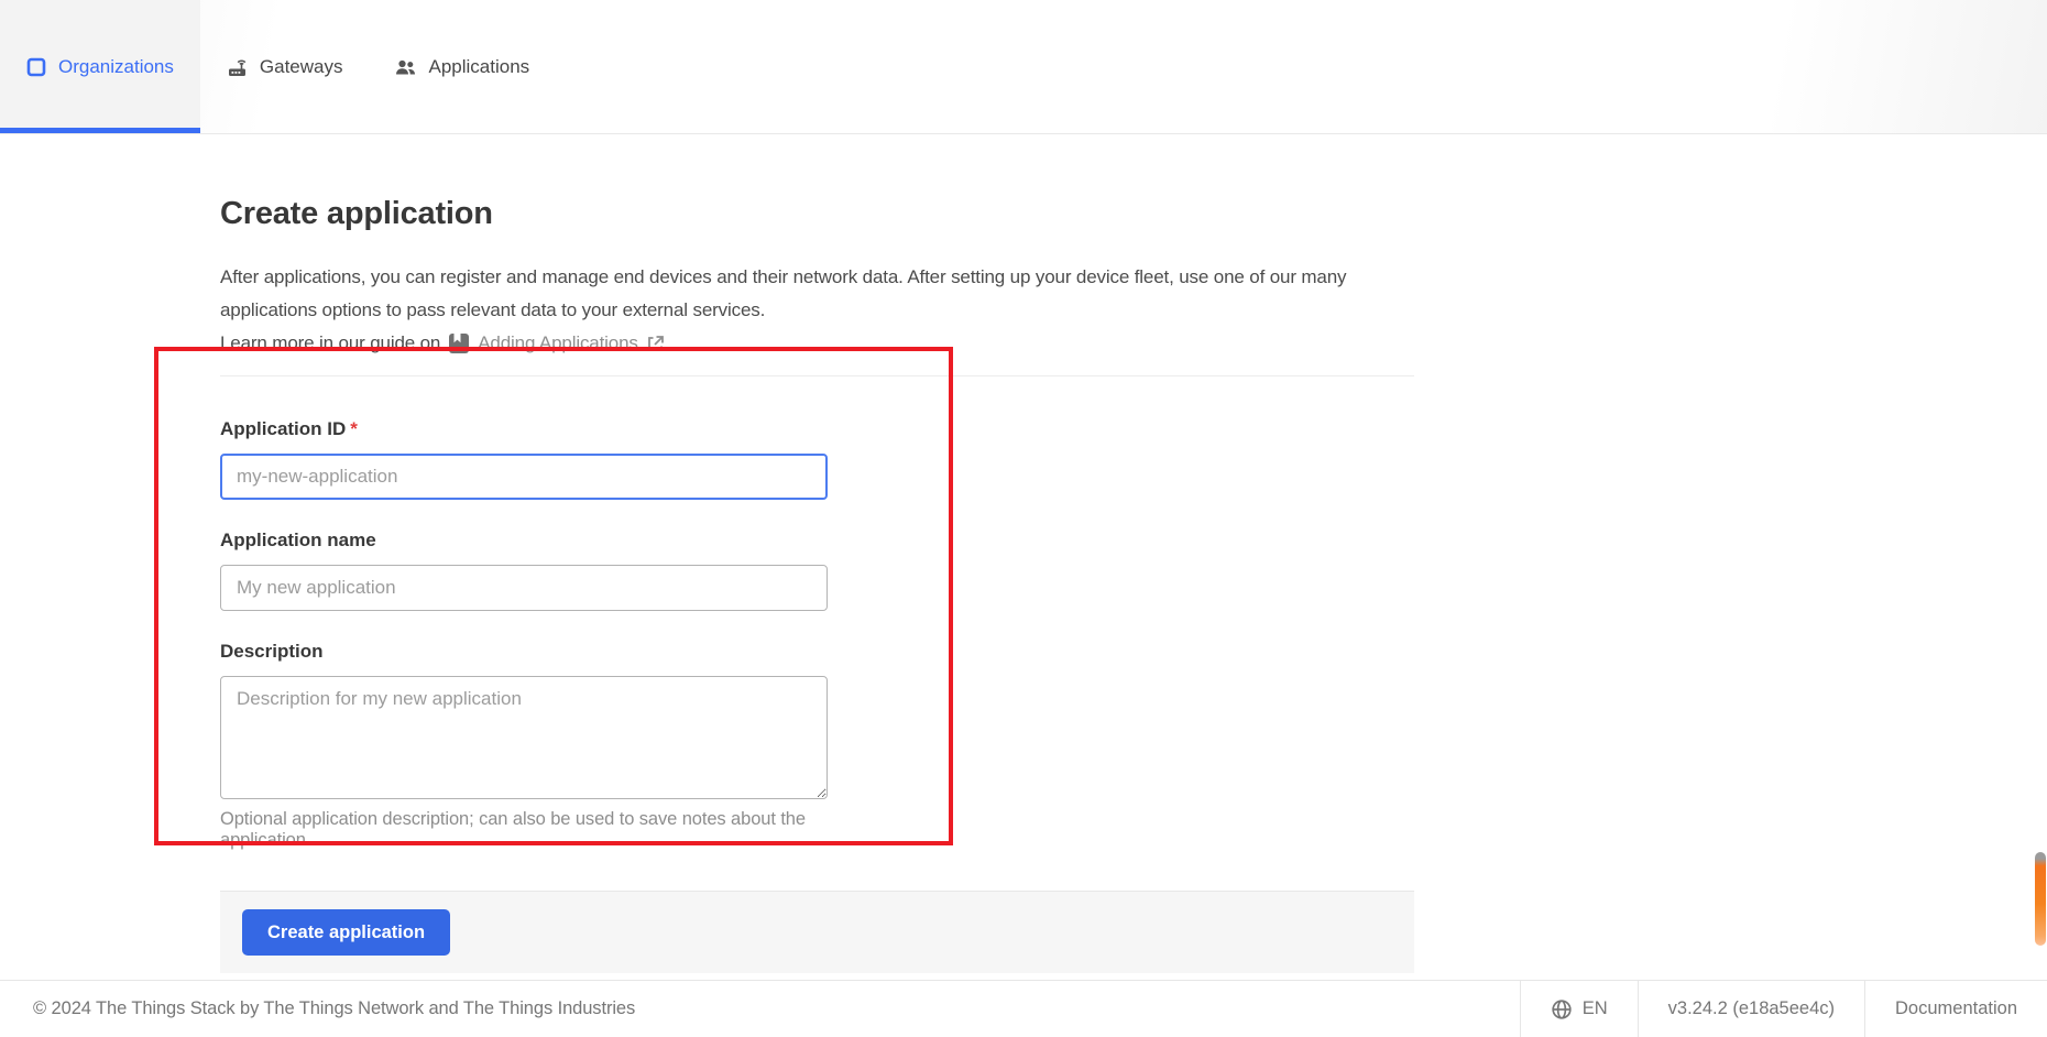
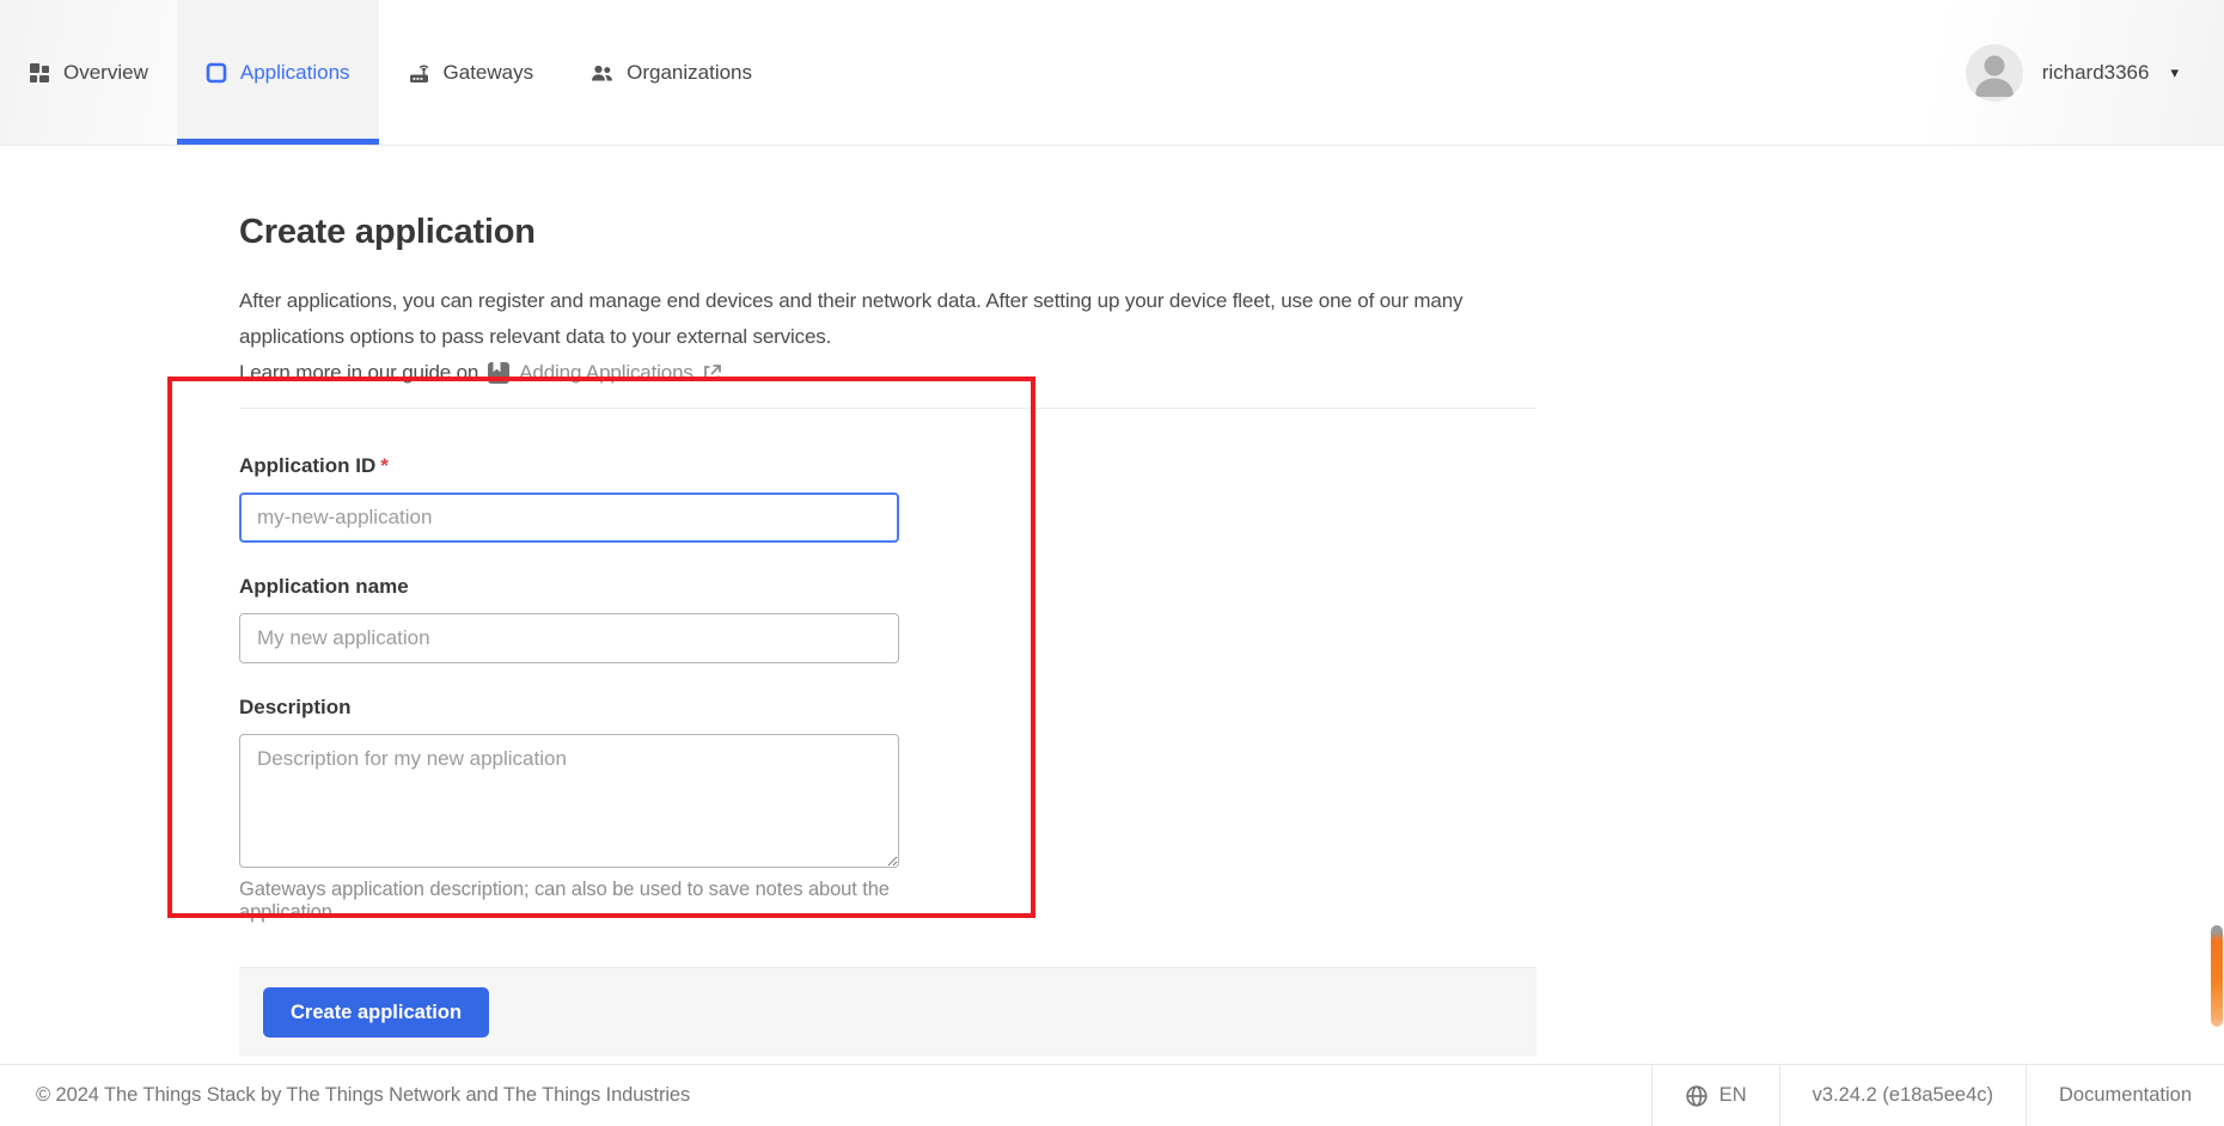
+ Overview
- Organizations
+ Applications
  Gateways
- Applications
+ Organizations
+ richard3366
+ ▾
  Create application
  After applications, you can register and manage end devices and their network data. After setting up your device fleet, use one of our many
  applications options to pass relevant data to your external services.
  Learn more in our guide on
  Adding Applications
  .
  Application ID *
  my-new-application
  Application name
  My new application
  Description
  Description for my new application
- Optional application description; can also be used to save notes about the application
+ Gateways application description; can also be used to save notes about the application
  Create application
  © 2024 The Things Stack by The Things Network and The Things Industries
  EN
  v3.24.2 (e18a5ee4c)
  Documentation
